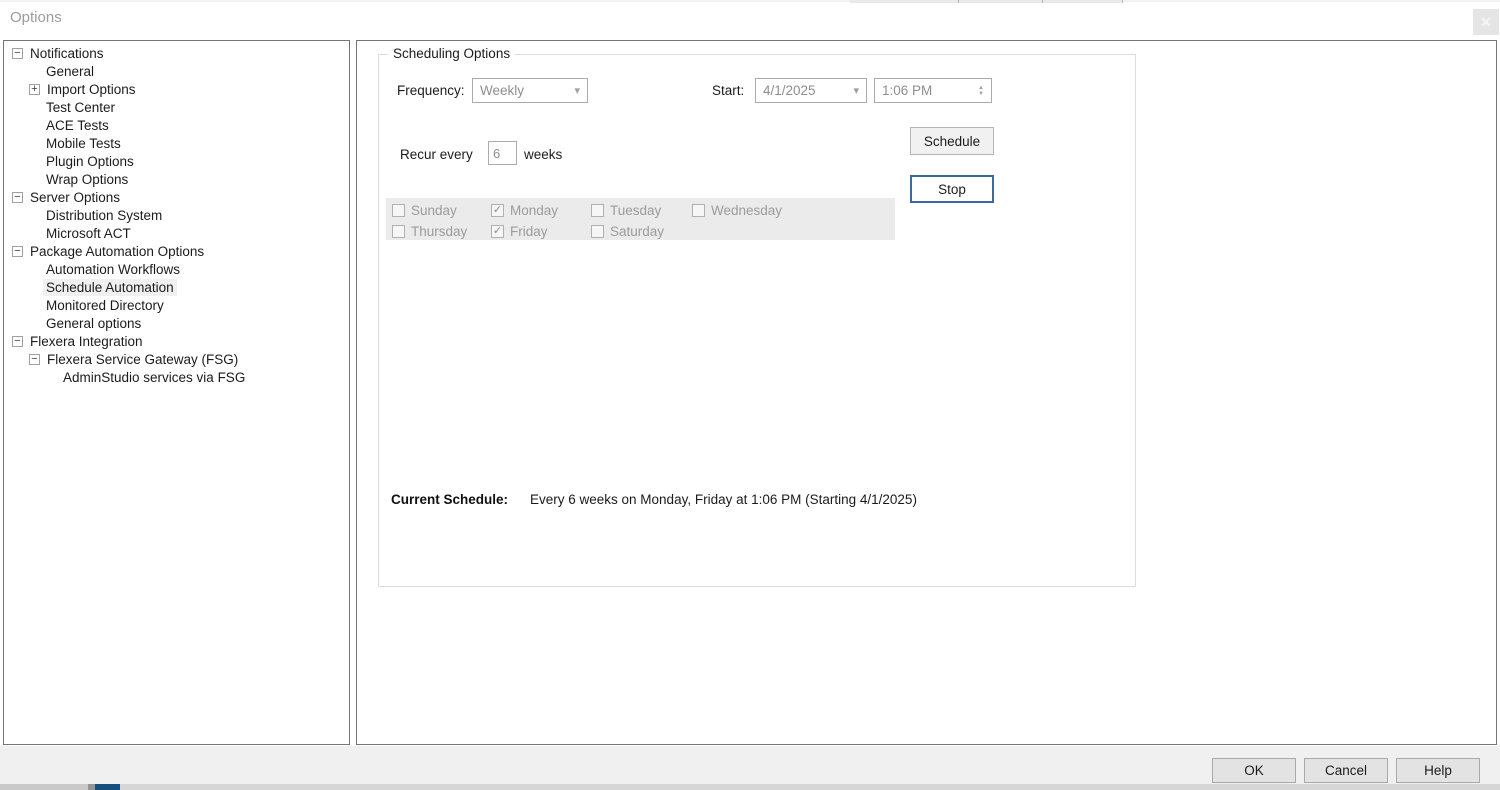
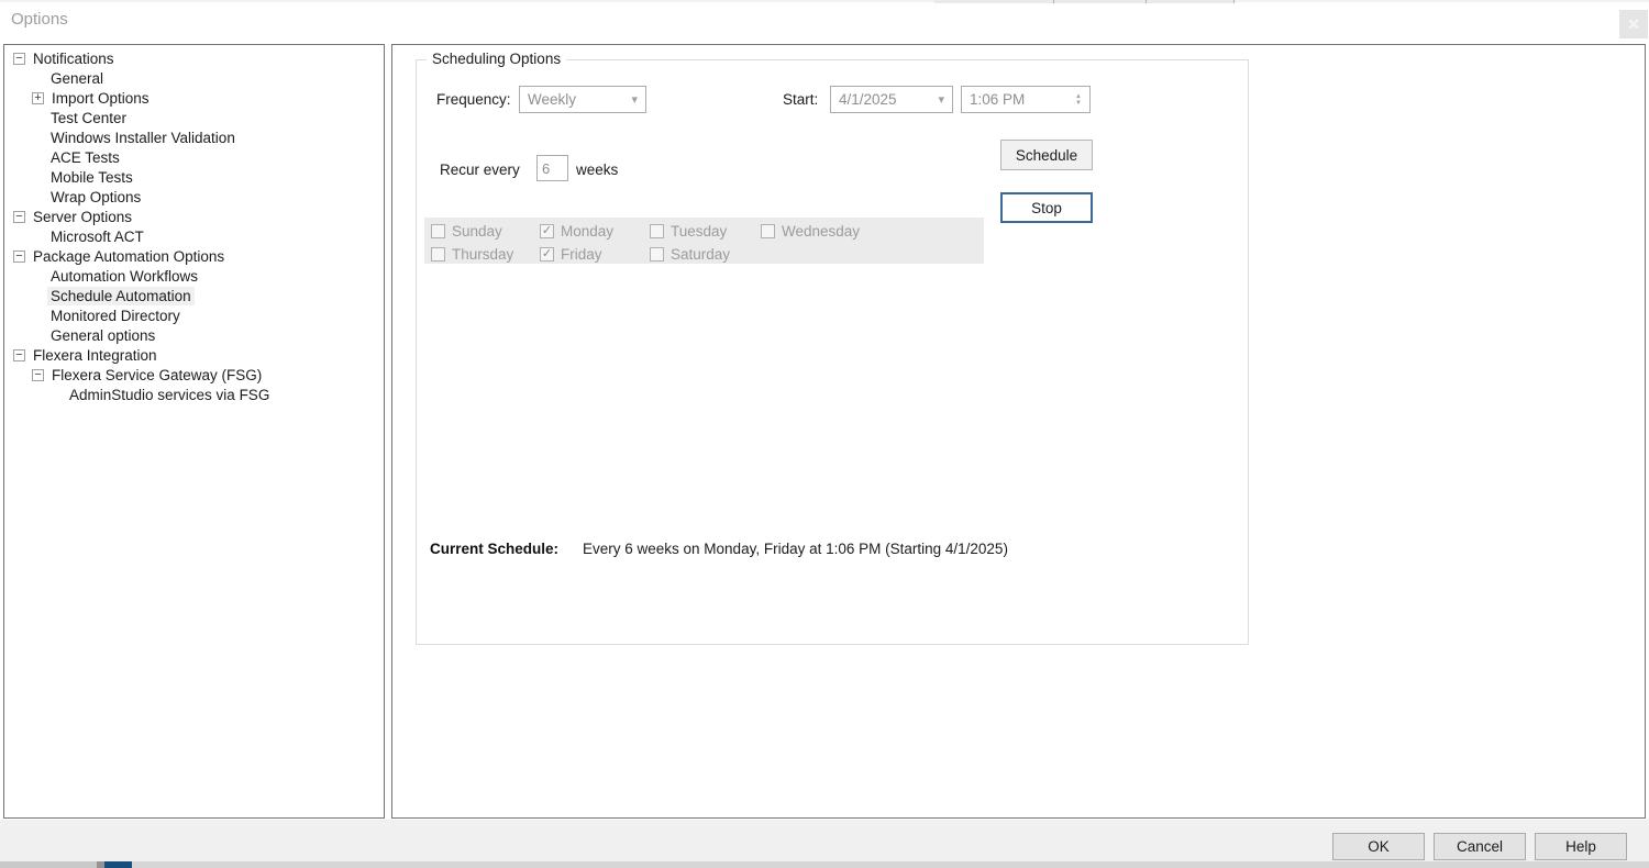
  Options
  −
  Notifications
  General
  +
  Import Options
  Test Center
+ Windows Installer Validation
  ACE Tests
  Mobile Tests
- Plugin Options
  Wrap Options
  −
  Server Options
- Distribution System
  Microsoft ACT
  −
  Package Automation Options
  Automation Workflows
  Schedule Automation
  Monitored Directory
  General options
  −
  Flexera Integration
  −
  Flexera Service Gateway (FSG)
  AdminStudio services via FSG
  Scheduling Options
  Frequency:
  Weekly
  ▾
  Start:
  4/1/2025
  ▾
  1:06 PM
  Recur every
  6
  weeks
  Schedule
  Stop
  Sunday
  ✓
  Monday
  Tuesday
  Wednesday
  Thursday
  ✓
  Friday
  Saturday
  Current Schedule:
  Every 6 weeks on Monday, Friday at 1:06 PM (Starting 4/1/2025)
  OK
  Cancel
  Help
